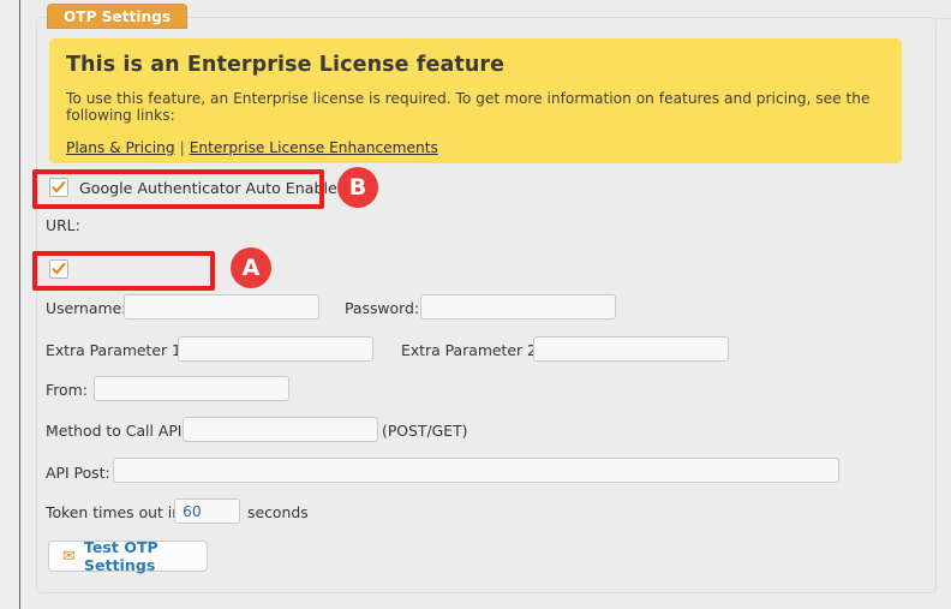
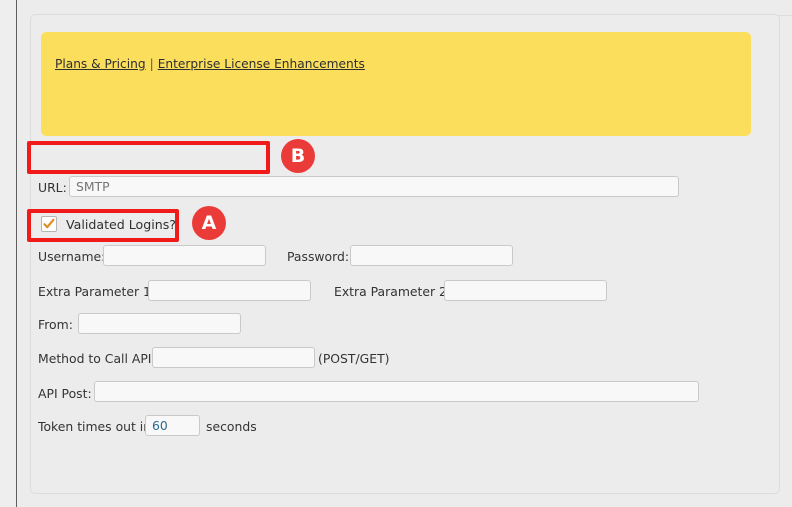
- OTP Settings
- This is an Enterprise License feature
- To use this feature, an Enterprise license is required. To get more information on features and pricing, see the following links:
  Plans & Pricing | Enterprise License Enhancements
- Google Authenticator Auto Enable
  B
  URL:
+ SMTP
+ Validated Logins?
  A
  Username
  Password:
  Extra Parameter 1
  Extra Parameter 2
  From:
  Method to Call API
  (POST/GET)
  API Post:
  Token times out i
  60
  seconds
- ✉
- Test OTP Settings
